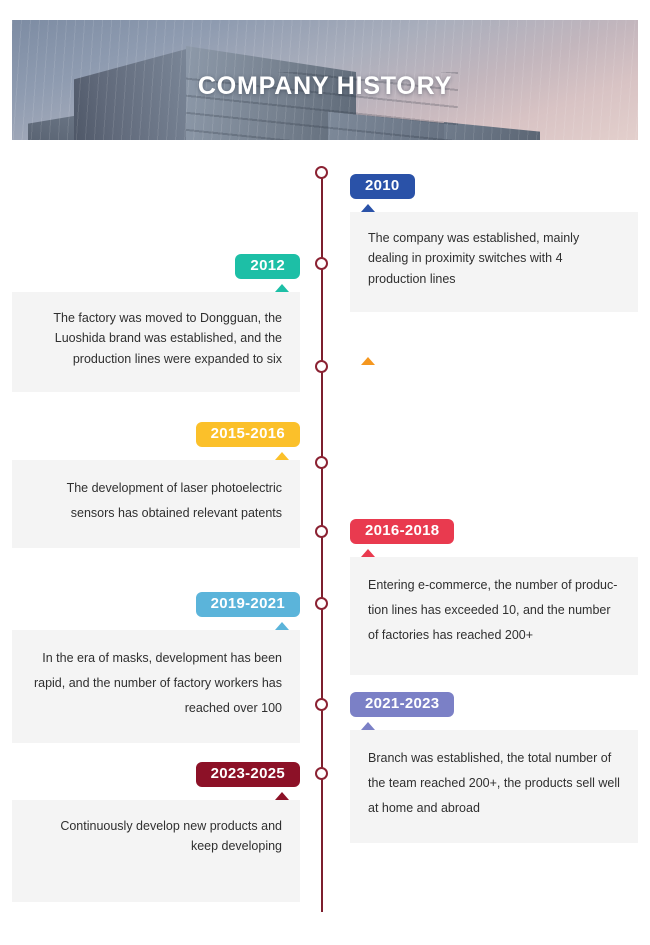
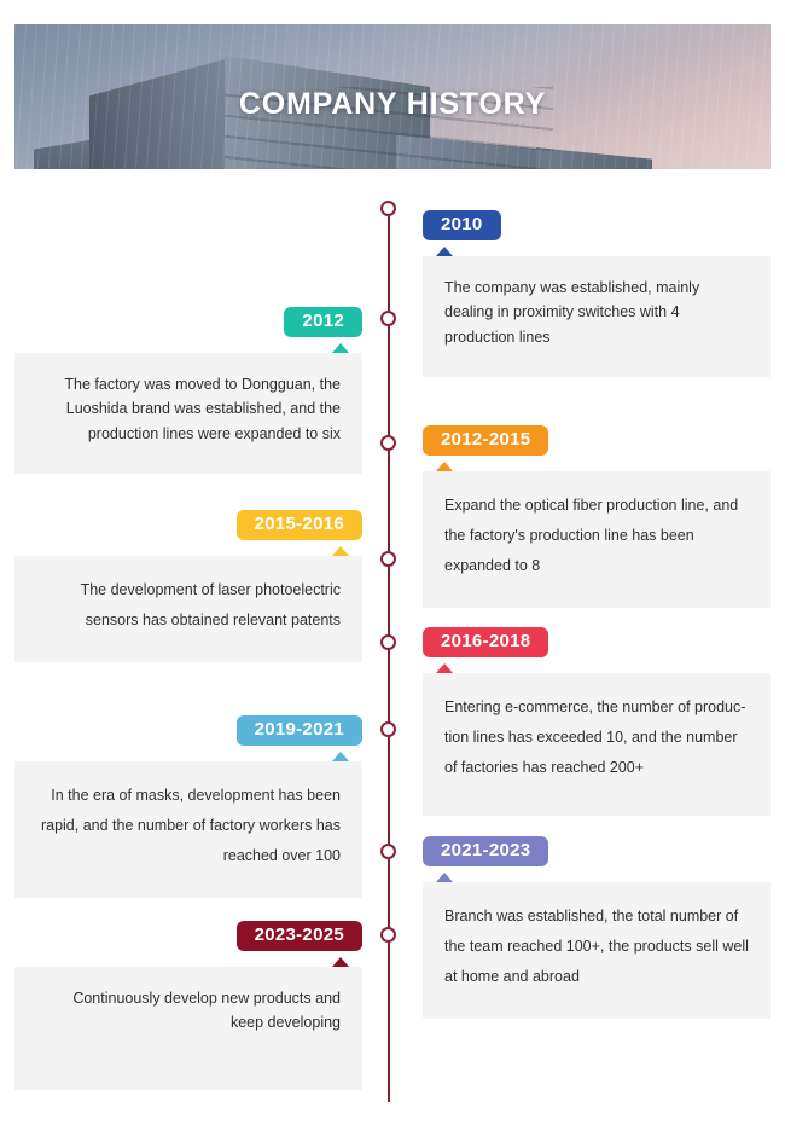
  COMPANY HISTORY
  2010
  The company was established, mainly dealing in proximity switches with 4 production lines
  2012
  The factory was moved to Dongguan, the Luoshida brand was established, and the production lines were expanded to six
+ 2012-2015
+ Expand the optical fiber production line, and the factory's production line has been expanded to 8
  2015-2016
  The development of laser photoelectric sensors has obtained relevant patents
  2016-2018
  Entering e-commerce, the number of produc­tion lines has exceeded 10, and the number of factories has reached 200+
  2019-2021
  In the era of masks, development has been rapid, and the number of factory workers has reached over 100
  2021-2023
- Branch was established, the total number of the team reached 200+, the products sell well at home and abroad
+ Branch was established, the total number of the team reached 100+, the products sell well at home and abroad
  2023-2025
  Continuously develop new products and keep developing
